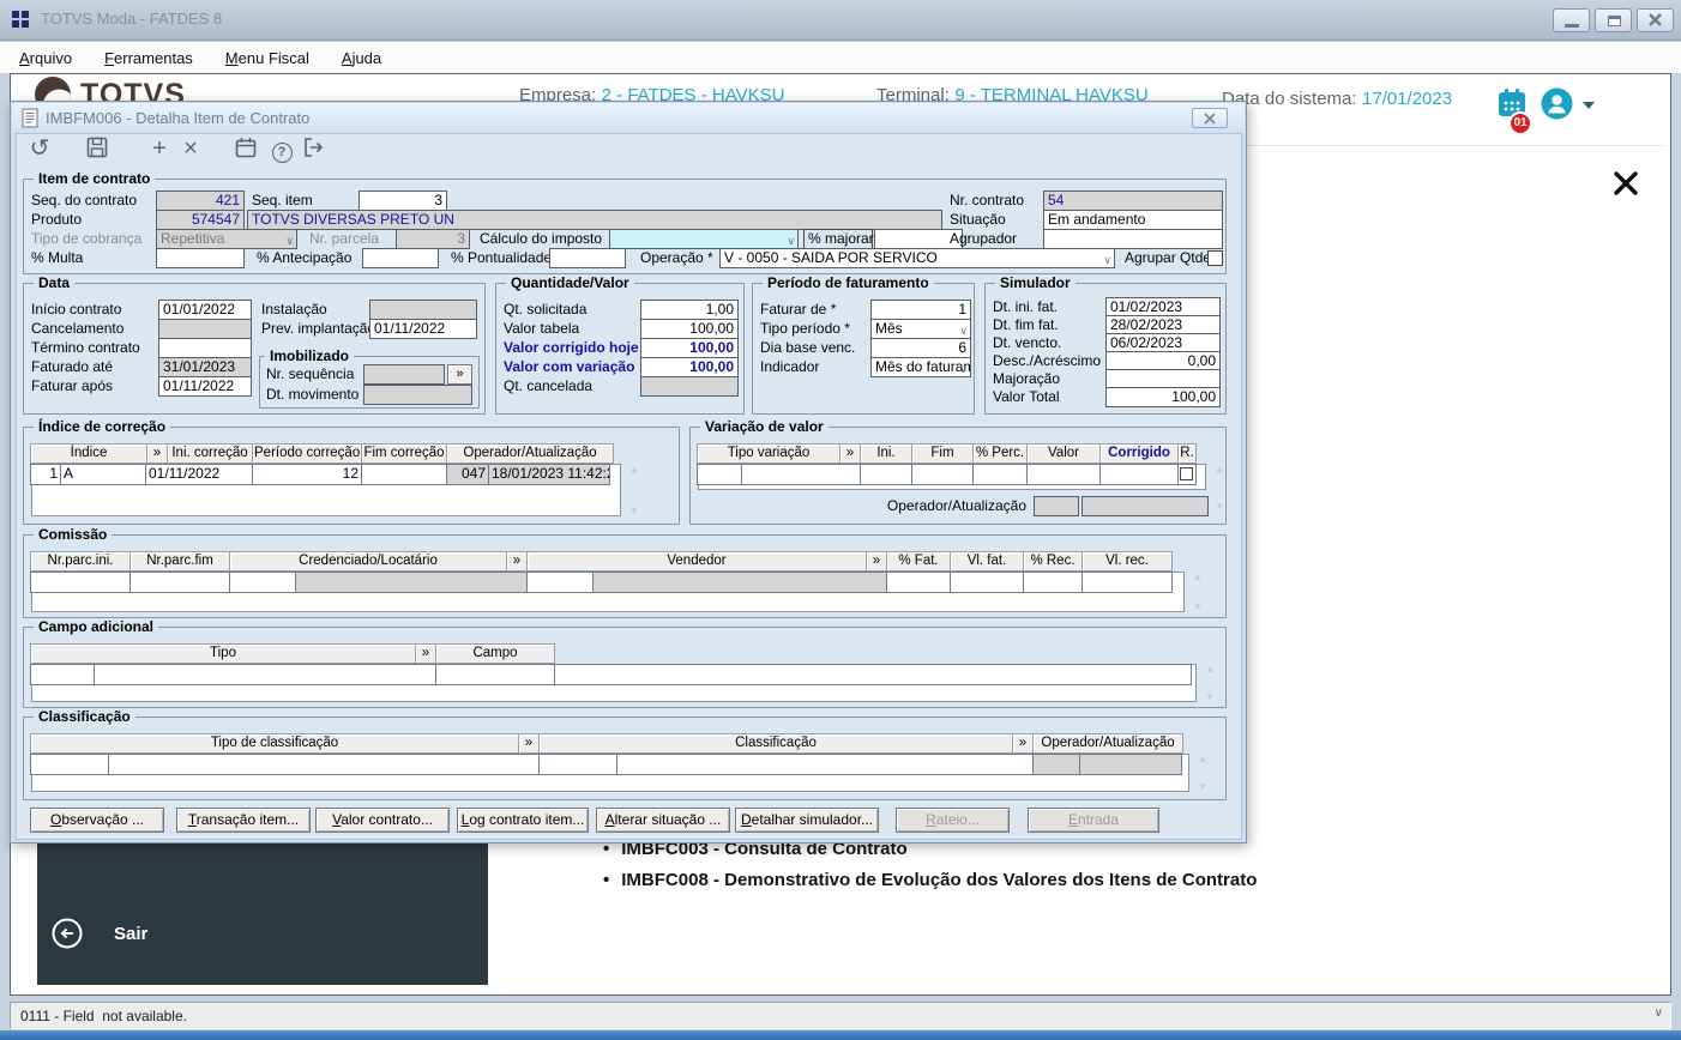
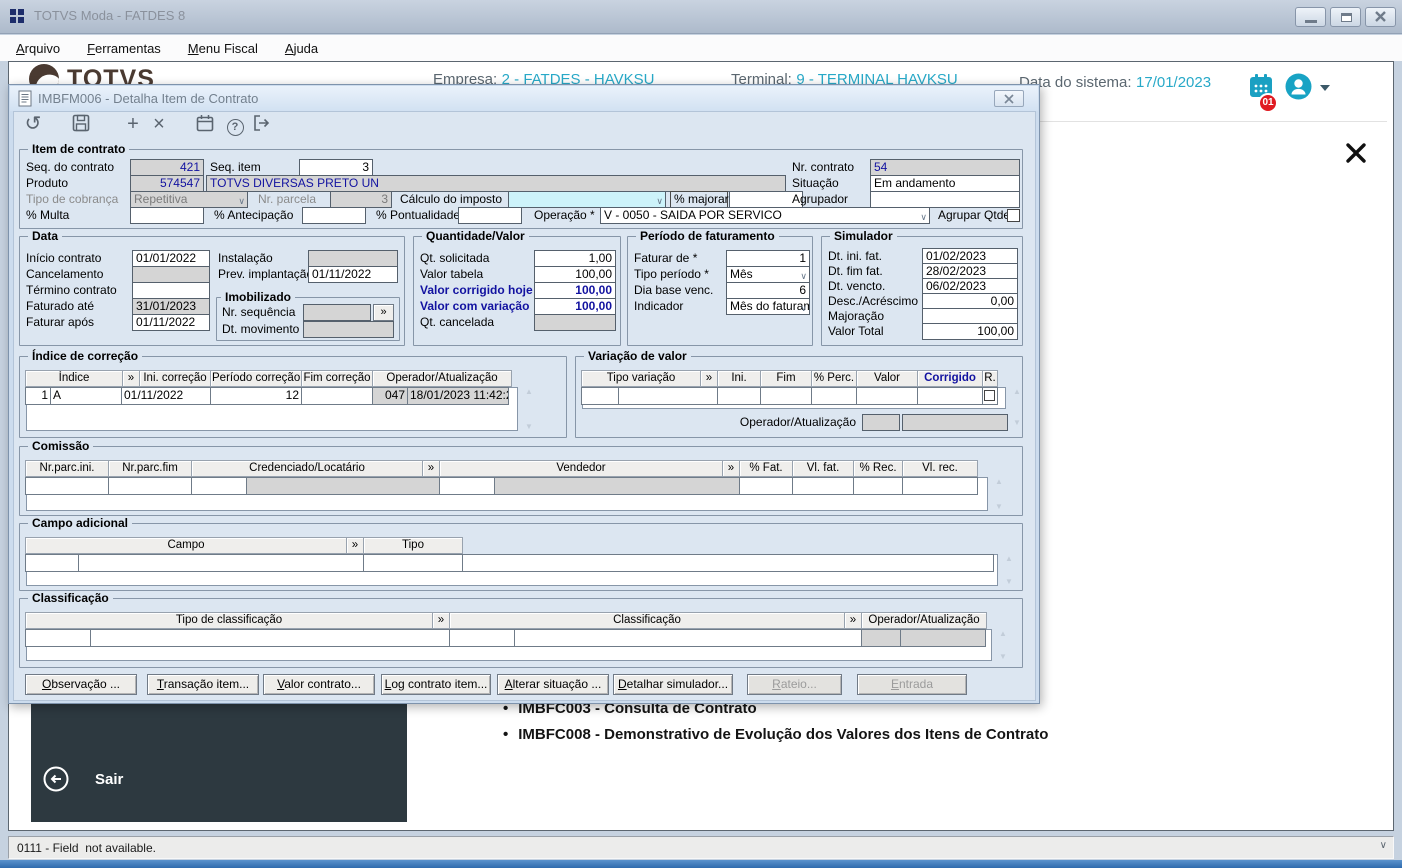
  TOTVS Moda - FATDES 8
  Arquivo
  Ferramentas
  Menu Fiscal
  Ajuda
  TOTVS
  Empresa: 2 - FATDES - HAVKSU
  Terminal: 9 - TERMINAL HAVKSU
  Data do sistema: 17/01/2023
  01
  IMBFC003 - Consulta de Contrato
  IMBFC008 - Demonstrativo de Evolução dos Valores dos Itens de Contrato
  Sair
  IMBFM006 - Detalha Item de Contrato
  ↺
  +
  ×
  ?
  Item de contrato
  Seq. do contrato
  421
  Seq. item
  3
  Nr. contrato
  54
  Produto
  574547
  TOTVS DIVERSAS PRETO UN
  Situação
  Em andamento
  Tipo de cobrança
  Repetitiva
  ∨
  Nr. parcela
  3
  Cálculo do imposto
  ∨
  % majorar
  Agrupador
  % Multa
  % Antecipação
  % Pontualidade
  Operação *
  V - 0050 - SAIDA POR SERVICO
  ∨
  Agrupar Qtd
  Data
  Início contrato
  01/01/2022
  Cancelamento
  Término contrato
  Faturado até
  31/01/2023
  Faturar após
  01/11/2022
  Instalação
  Prev. implantaçã
  01/11/2022
  Imobilizado
  Nr. sequência
  »
  Dt. movimento
  Quantidade/Valor
  Qt. solicitada
  1,00
  Valor tabela
  100,00
  Valor corrigido hoje
  100,00
  Valor com variação
  100,00
  Qt. cancelada
  Período de faturamento
  Faturar de *
  1
  Tipo período *
  Mês
  ∨
  Dia base venc.
  6
  Indicador
  Mês do faturam
  ∨
  Simulador
  Dt. ini. fat.
  01/02/2023
  Dt. fim fat.
  28/02/2023
  Dt. vencto.
  06/02/2023
  Desc./Acréscimo
  0,00
  Majoração
  Valor Total
  100,00
  Índice de correção
  Índice
  »
  Ini. correção
  Período correção
  Fim correção
  Operador/Atualização
  1
  A
  01/11/2022
  12
  047
  18/01/2023 11:42:
  ▲
  ▼
  Variação de valor
  Tipo variação
  »
  Ini.
  Fim
  % Perc.
  Valor
  Corrigido
  R.
  ▲
  ▼
  Operador/Atualização
  Comissão
  Nr.parc.ini.
  Nr.parc.fim
  Credenciado/Locatário
  »
  Vendedor
  »
  % Fat.
  Vl. fat.
  % Rec.
  Vl. rec.
  ▲
  ▼
  Campo adicional
- Tipo
+ Campo
  »
- Campo
+ Tipo
  ▲
  ▼
  Classificação
  Tipo de classificação
  »
  Classificação
  »
  Operador/Atualização
  ▲
  ▼
  Observação ...
  Transação item...
  Valor contrato...
  Log contrato item...
  Alterar situação ...
  Detalhar simulador...
  Rateio...
  Entrada
  0111 - Field not available.
  ∨
